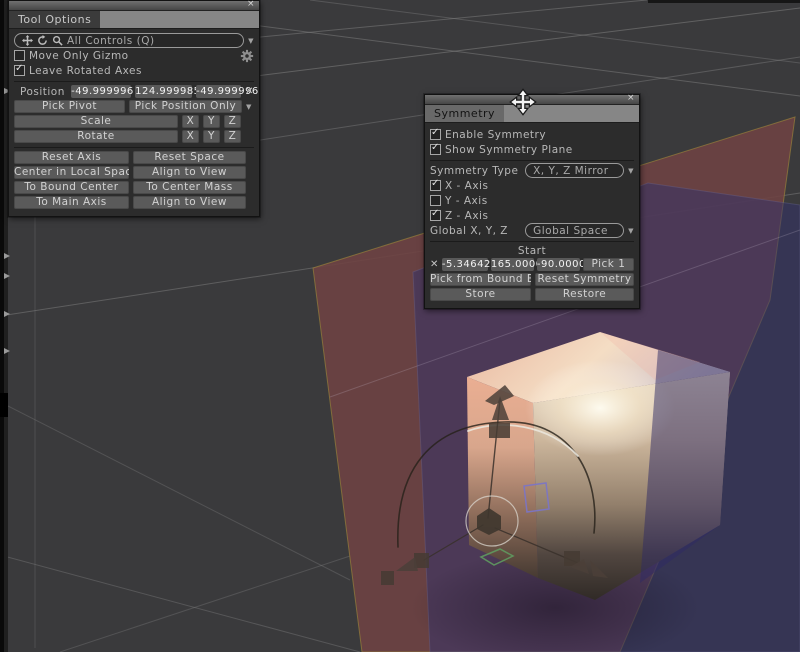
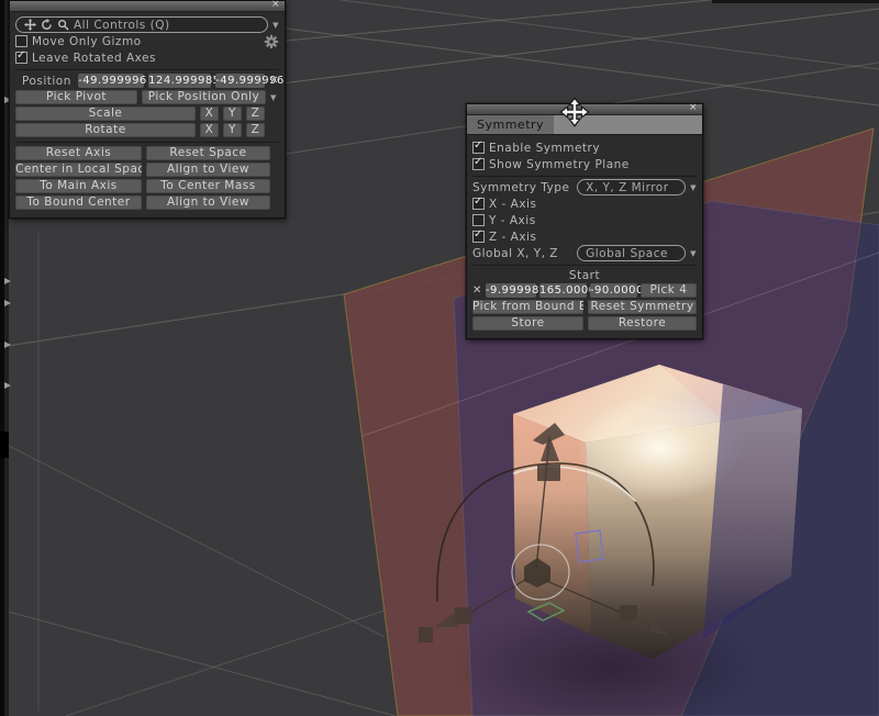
  ×
- Tool Options
  All Controls (Q)
  ▼
  Move Only Gizmo
  ✓
  Leave Rotated Axes
  Position
  -49.999996
  124.99998
  -49.99996
  ✕
  Pick Pivot
  Pick Position Only
  ▼
  Scale
  X
  Y
  Z
  Rotate
  X
  Y
  Z
  Reset Axis
  Reset Space
  Center in Local Spac
  Align to View
- To Bound Center
+ To Main Axis
  To Center Mass
- To Main Axis
+ To Bound Center
  Align to View
  ×
  Symmetry
  ✓
  Enable Symmetry
  ✓
  Show Symmetry Plane
  Symmetry Type
  X, Y, Z Mirror
  ▼
  ✓
  X - Axis
  Y - Axis
  ✓
  Z - Axis
  Global X, Y, Z
  Global Space
  ▼
  Start
  ✕
- -5.34642
+ -9.99998
  165.000
  -90.000
- Pick 1
+ Pick 4
  Pick from Bound B
  Reset Symmetry
  Store
  Restore
